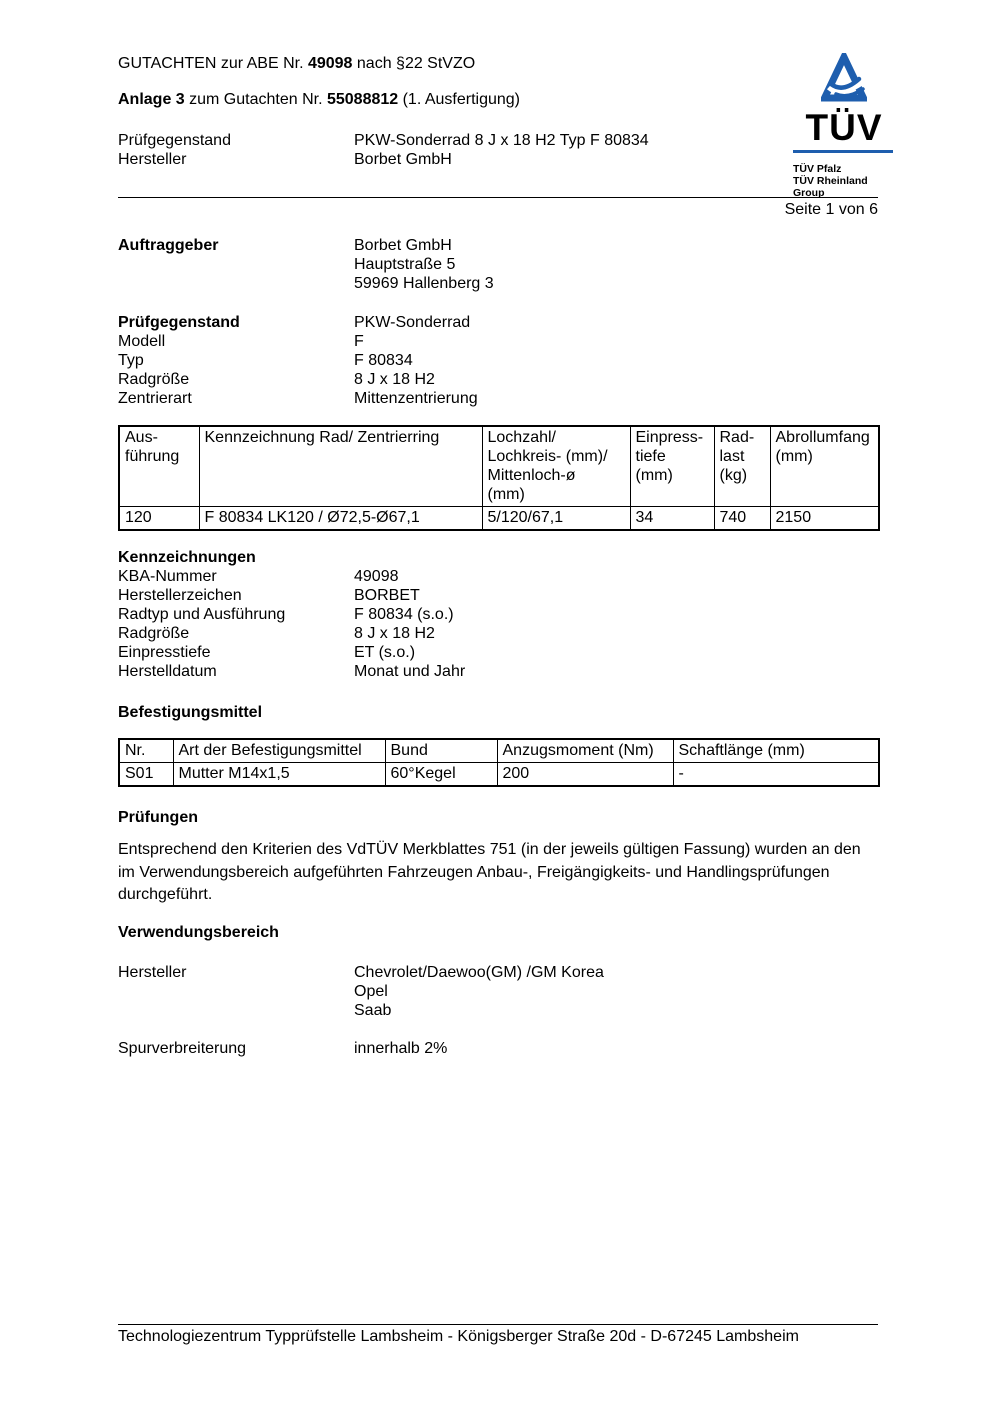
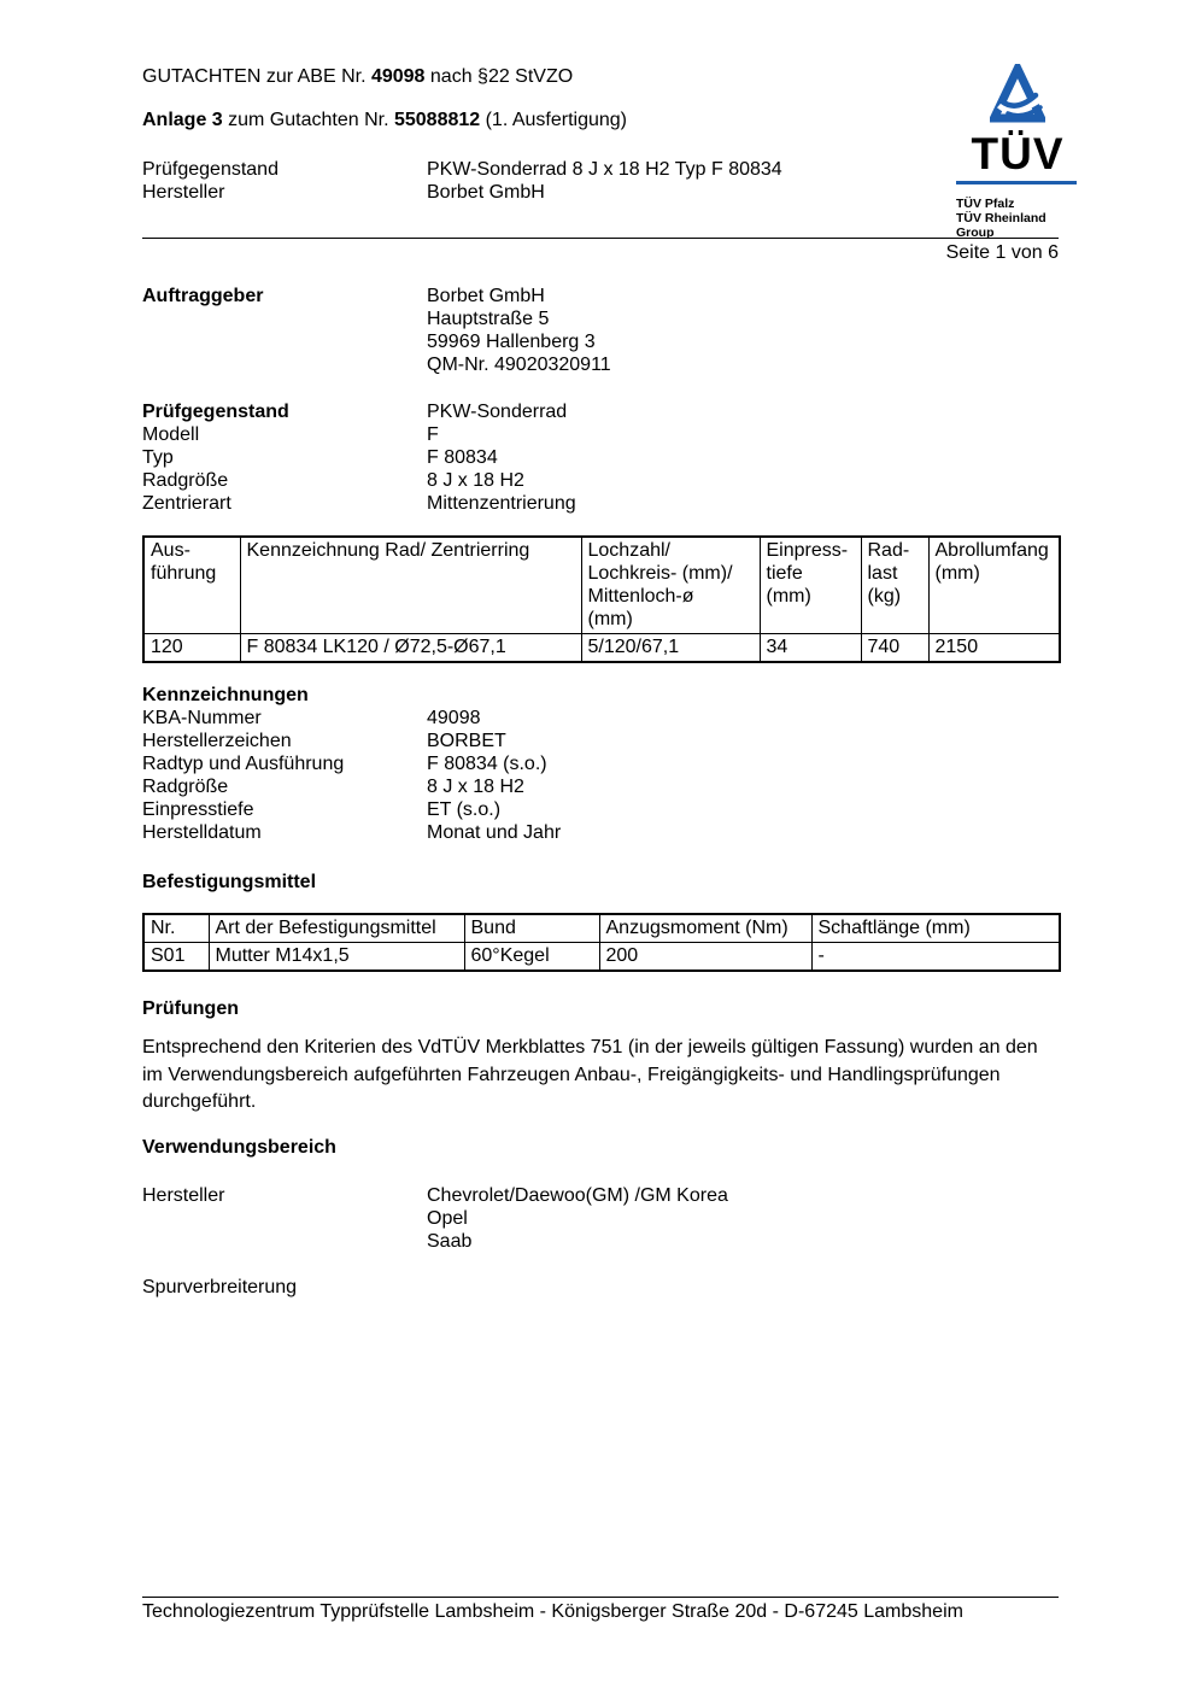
  GUTACHTEN zur ABE Nr. 49098 nach §22 StVZO
  Anlage 3 zum Gutachten Nr. 55088812 (1. Ausfertigung)
  Prüfgegenstand
  PKW-Sonderrad 8 J x 18 H2 Typ F 80834
  Hersteller
  Borbet GmbH
  TÜV
  TÜV Pfalz
  TÜV Rheinland Group
  Seite 1 von 6
  Auftraggeber
  Borbet GmbH
  Hauptstraße 5
  59969 Hallenberg 3
+ QM-Nr. 49020320911
  Prüfgegenstand
  PKW-Sonderrad
  Modell
  F
  Typ
  F 80834
  Radgröße
  8 J x 18 H2
  Zentrierart
  Mittenzentrierung
  Aus- führung	Kennzeichnung Rad/ Zentrierring	Lochzahl/ Lochkreis- (mm)/ Mittenloch-ø (mm)	Einpress- tiefe (mm)	Rad- last (kg)	Abrollumfang (mm)
  120	F 80834 LK120 / Ø72,5-Ø67,1	5/120/67,1	34	740	2150
  Kennzeichnungen
  KBA-Nummer
  49098
  Herstellerzeichen
  BORBET
  Radtyp und Ausführung
  F 80834 (s.o.)
  Radgröße
  8 J x 18 H2
  Einpresstiefe
  ET (s.o.)
  Herstelldatum
  Monat und Jahr
  Befestigungsmittel
  Nr.	Art der Befestigungsmittel	Bund	Anzugsmoment (Nm)	Schaftlänge (mm)
  S01	Mutter M14x1,5	60°Kegel	200	-
  Prüfungen
  Entsprechend den Kriterien des VdTÜV Merkblattes 751 (in der jeweils gültigen Fassung) wurden an den im Verwendungsbereich aufgeführten Fahrzeugen Anbau-, Freigängigkeits- und Handlingsprüfungen durchgeführt.
  Verwendungsbereich
  Hersteller
  Chevrolet/Daewoo(GM) /GM Korea
  Opel
  Saab
  Spurverbreiterung
- innerhalb 2%
  Technologiezentrum Typprüfstelle Lambsheim - Königsberger Straße 20d - D-67245 Lambsheim
